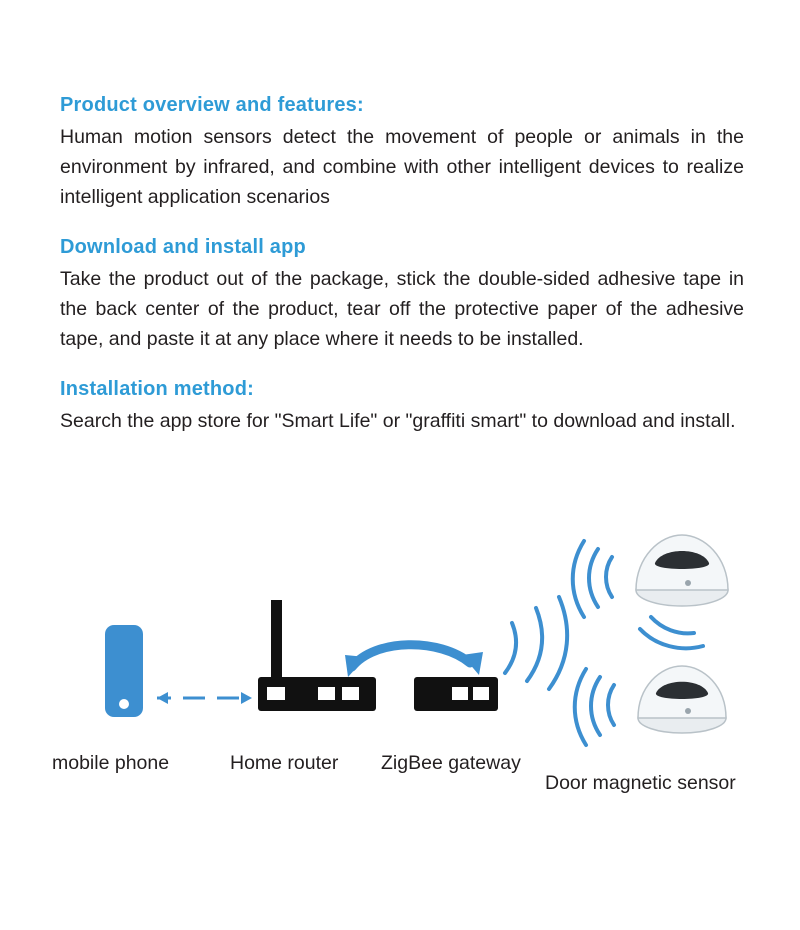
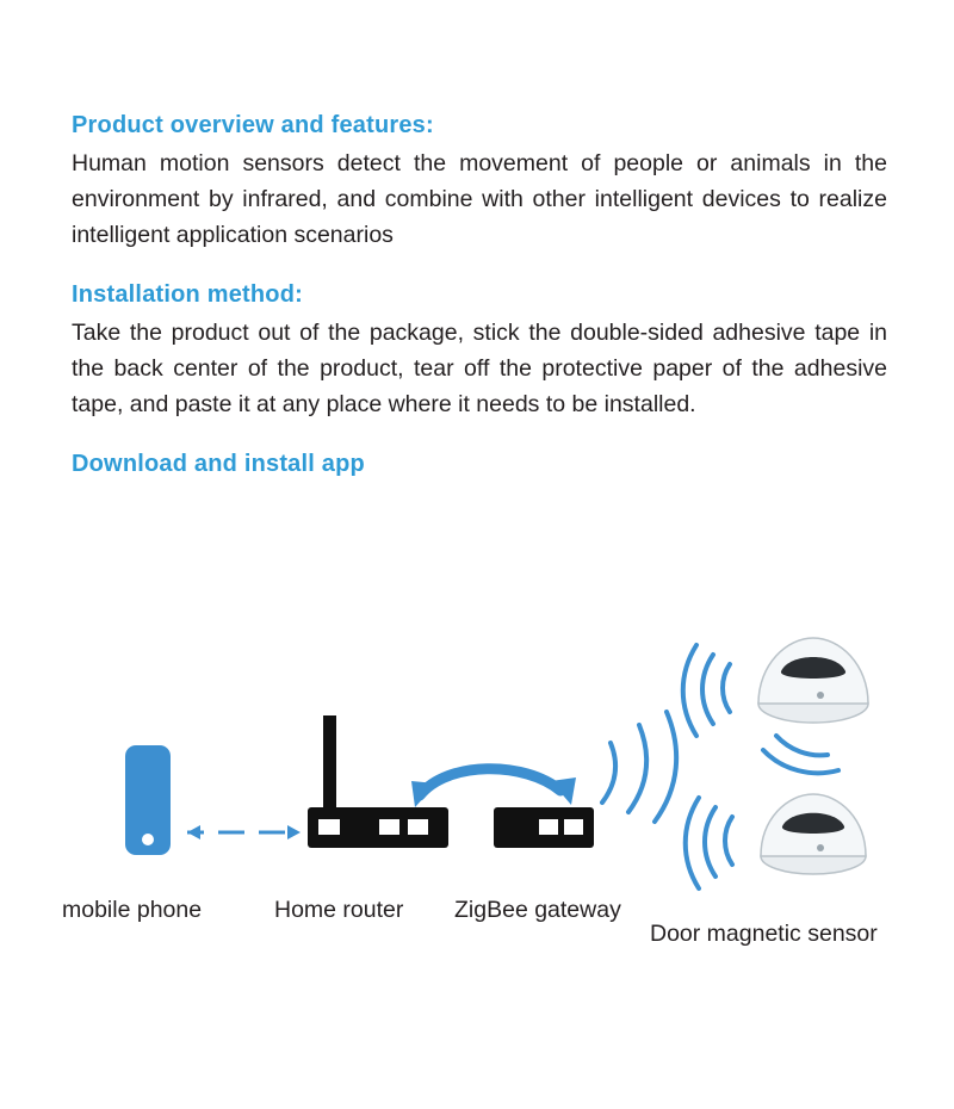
  Product overview and features:
  Human motion sensors detect the movement of people or animals in the environment by infrared, and combine with other intelligent devices to realize intelligent application scenarios
- Download and install app
+ Installation method:
  Take the product out of the package, stick the double-sided adhesive tape in the back center of the product, tear off the protective paper of the adhesive tape, and paste it at any place where it needs to be installed.
- Installation method:
+ Download and install app
- Search the app store for "Smart Life" or "graffiti smart" to download and install.
  mobile phone
  Home router
  ZigBee gateway
  Door magnetic sensor
